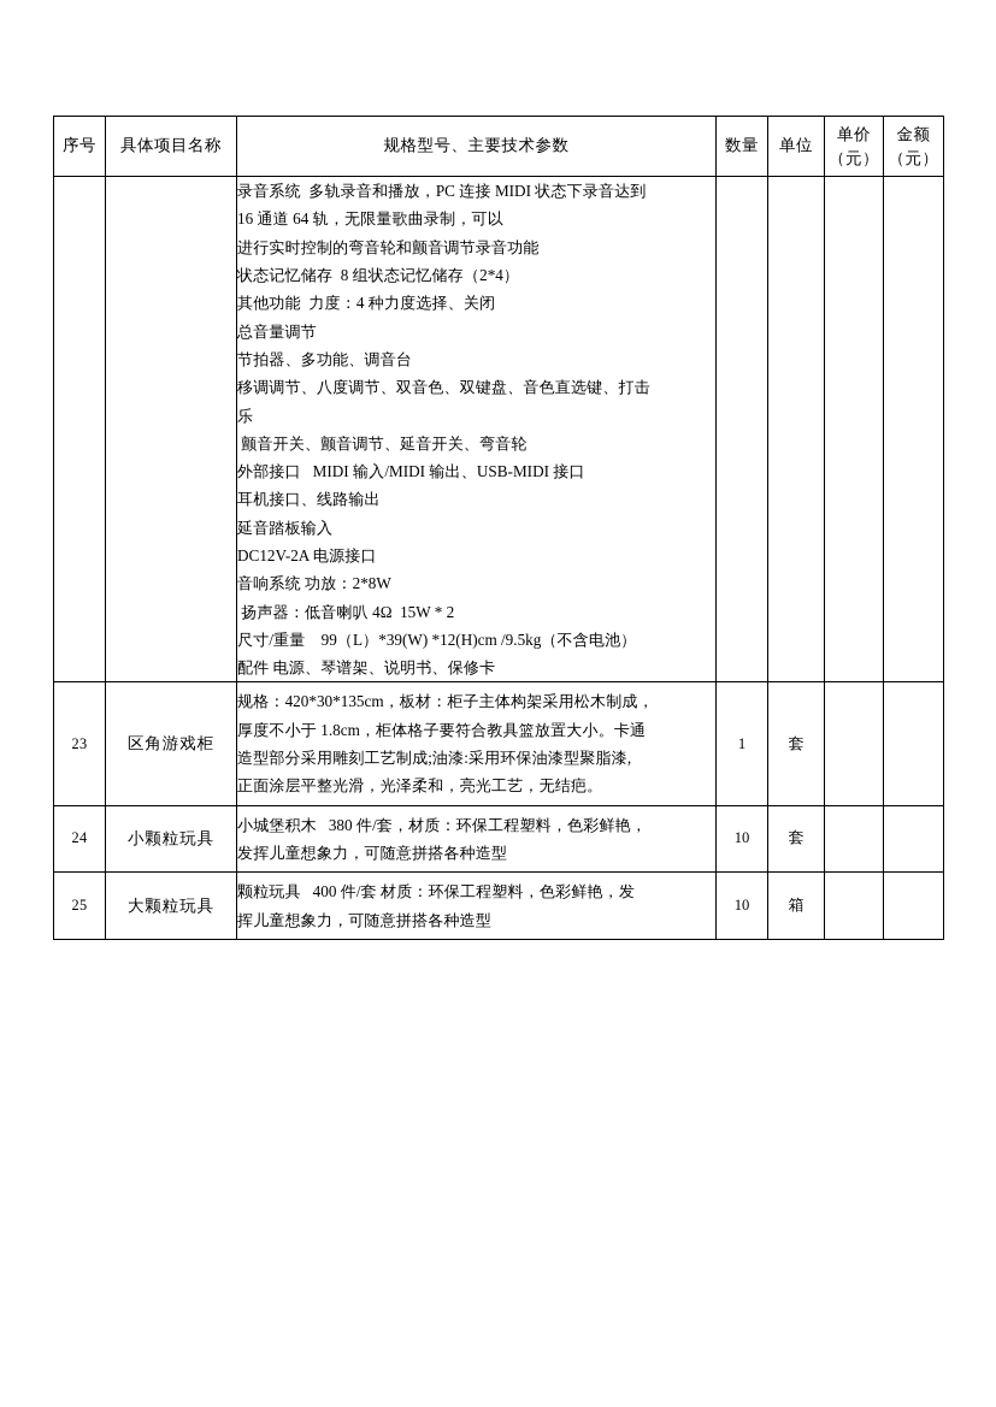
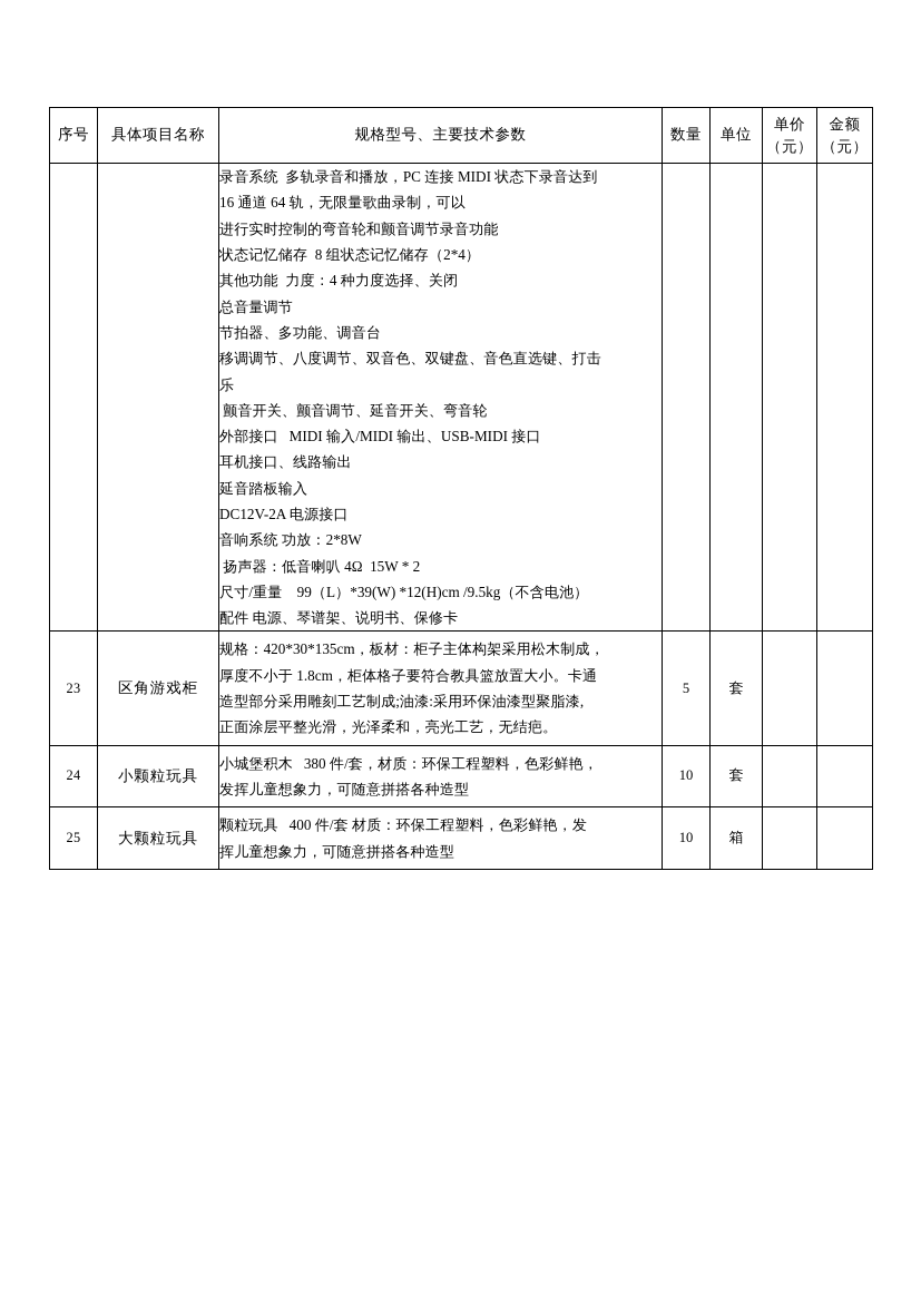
  序号	具体项目名称	规格型号、主要技术参数	数量	单位	单价（元）	金额（元）
  		录音系统 多轨录音和播放，PC 连接 MIDI 状态下录音达到16 通道 64 轨，无限量歌曲录制，可以进行实时控制的弯音轮和颤音调节录音功能状态记忆储存 8 组状态记忆储存（2*4）其他功能 力度：4 种力度选择、关闭总音量调节节拍器、多功能、调音台移调调节、八度调节、双音色、双键盘、音色直选键、打击乐 颤音开关、颤音调节、延音开关、弯音轮外部接口 MIDI 输入/MIDI 输出、USB-MIDI 接口耳机接口、线路输出延音踏板输入DC12V-2A 电源接口音响系统 功放：2*8W 扬声器：低音喇叭 4Ω 15W * 2尺寸/重量 99（L）*39(W) *12(H)cm /9.5kg（不含电池）配件 电源、琴谱架、说明书、保修卡
- 23	区角游戏柜	规格：420*30*135cm，板材：柜子主体构架采用松木制成，厚度不小于 1.8cm，柜体格子要符合教具篮放置大小。卡通造型部分采用雕刻工艺制成;油漆:采用环保油漆型聚脂漆,正面涂层平整光滑，光泽柔和，亮光工艺，无结疤。	1	套
+ 23	区角游戏柜	规格：420*30*135cm，板材：柜子主体构架采用松木制成，厚度不小于 1.8cm，柜体格子要符合教具篮放置大小。卡通造型部分采用雕刻工艺制成;油漆:采用环保油漆型聚脂漆,正面涂层平整光滑，光泽柔和，亮光工艺，无结疤。	5	套
  24	小颗粒玩具	小城堡积木 380 件/套，材质：环保工程塑料，色彩鲜艳，发挥儿童想象力，可随意拼搭各种造型	10	套
  25	大颗粒玩具	颗粒玩具 400 件/套 材质：环保工程塑料，色彩鲜艳，发挥儿童想象力，可随意拼搭各种造型	10	箱
